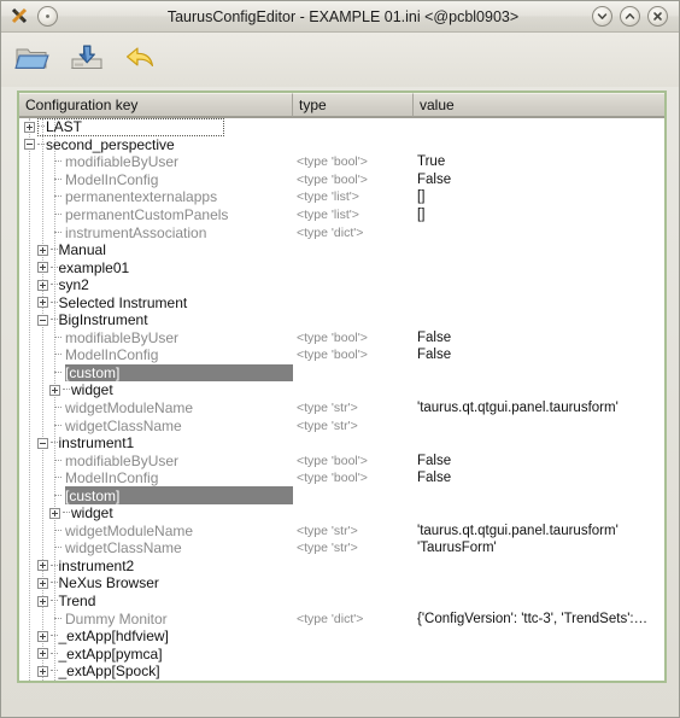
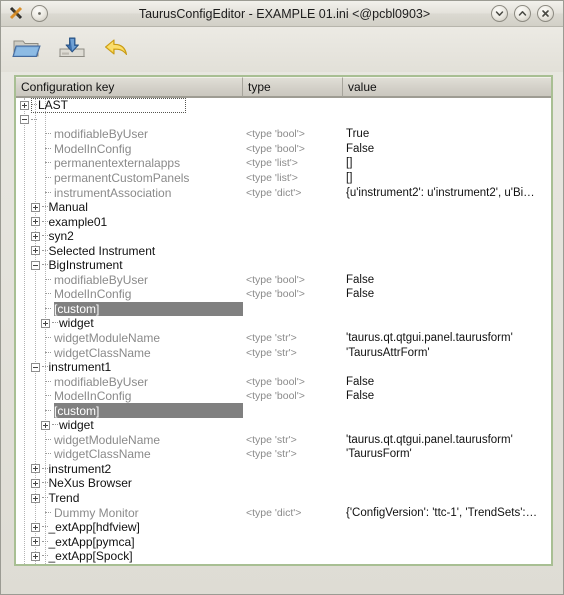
  TaurusConfigEditor - EXAMPLE 01.ini <@pcbl0903>
  Configuration key
  type
  value
  LAST
- second_perspective
  modifiableByUser
  <type 'bool'>
  True
  ModelInConfig
  <type 'bool'>
  False
  permanentexternalapps
  <type 'list'>
  []
  permanentCustomPanels
  <type 'list'>
  []
  instrumentAssociation
  <type 'dict'>
+ {u'instrument2': u'instrument2', u'Bi…
  Manual
  example01
  syn2
  Selected Instrument
  BigInstrument
  modifiableByUser
  <type 'bool'>
  False
  ModelInConfig
  <type 'bool'>
  False
  [custom]
  widget
  widgetModuleName
  <type 'str'>
  'taurus.qt.qtgui.panel.taurusform'
  widgetClassName
  <type 'str'>
+ 'TaurusAttrForm'
  instrument1
  modifiableByUser
  <type 'bool'>
  False
  ModelInConfig
  <type 'bool'>
  False
  [custom]
  widget
  widgetModuleName
  <type 'str'>
  'taurus.qt.qtgui.panel.taurusform'
  widgetClassName
  <type 'str'>
  'TaurusForm'
  instrument2
  NeXus Browser
  Trend
  Dummy Monitor
  <type 'dict'>
- {'ConfigVersion': 'ttc-3', 'TrendSets':…
+ {'ConfigVersion': 'ttc-1', 'TrendSets':…
  _extApp[hdfview]
  _extApp[pymca]
  _extApp[Spock]
